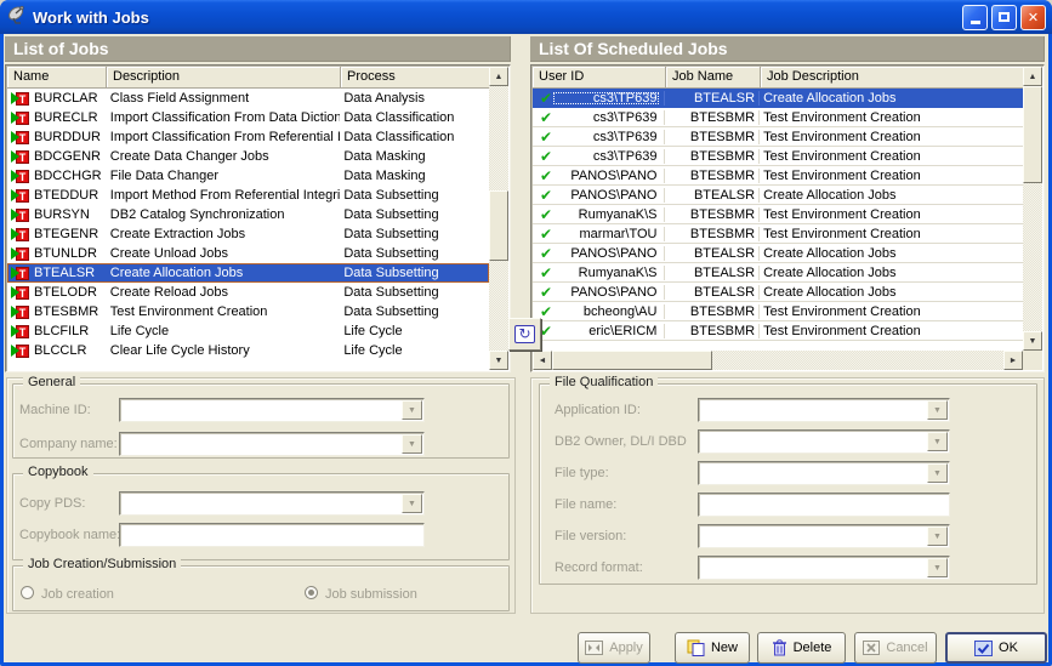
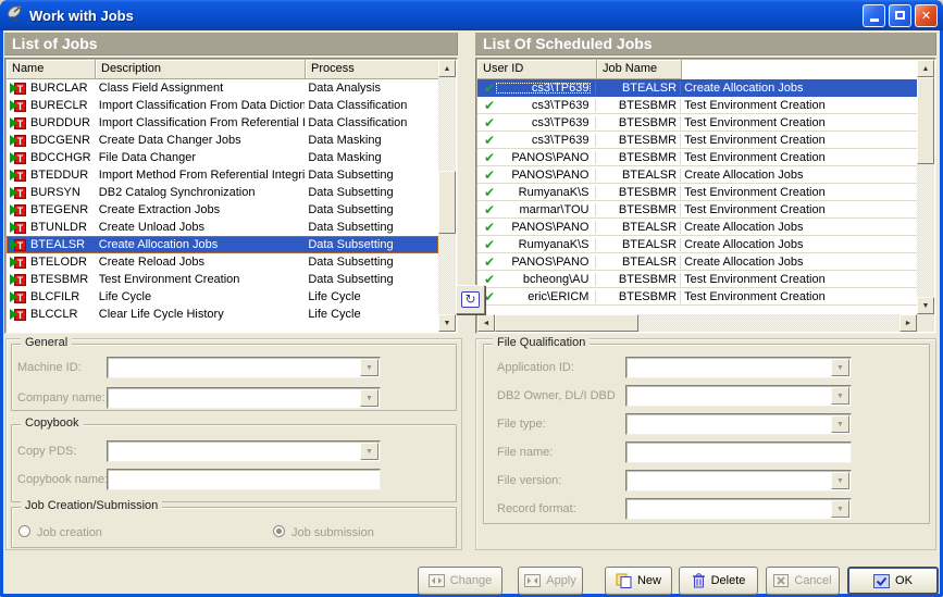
  Work with Jobs
  ✕
  List of Jobs
  Name
  Description
  Process
  T
  BURCLAR
  Class Field Assignment
  Data Analysis
  T
  BURECLR
  Import Classification From Data Diction
  Data Classification
  T
  BURDDUR
  Import Classification From Referential I
  Data Classification
  T
  BDCGENR
  Create Data Changer Jobs
  Data Masking
  T
  BDCCHGR
  File Data Changer
  Data Masking
  T
  BTEDDUR
  Import Method From Referential Integri
  Data Subsetting
  T
  BURSYN
  DB2 Catalog Synchronization
  Data Subsetting
  T
  BTEGENR
  Create Extraction Jobs
  Data Subsetting
  T
  BTUNLDR
  Create Unload Jobs
  Data Subsetting
  T
  BTEALSR
  Create Allocation Jobs
  Data Subsetting
  T
  BTELODR
  Create Reload Jobs
  Data Subsetting
  T
  BTESBMR
  Test Environment Creation
  Data Subsetting
  T
  BLCFILR
  Life Cycle
  Life Cycle
  T
  BLCCLR
  Clear Life Cycle History
  Life Cycle
  ↻
  List Of Scheduled Jobs
  User ID
  Job Name
- Job Description
  ✔
  cs3\TP639
  BTEALSR
  Create Allocation Jobs
  ✔
  cs3\TP639
  BTESBMR
  Test Environment Creation
  ✔
  cs3\TP639
  BTESBMR
  Test Environment Creation
  ✔
  cs3\TP639
  BTESBMR
  Test Environment Creation
  ✔
  PANOS\PANO
  BTESBMR
  Test Environment Creation
  ✔
  PANOS\PANO
  BTEALSR
  Create Allocation Jobs
  ✔
  RumyanaK\S
  BTESBMR
  Test Environment Creation
  ✔
  marmar\TOU
  BTESBMR
  Test Environment Creation
  ✔
  PANOS\PANO
  BTEALSR
  Create Allocation Jobs
  ✔
  RumyanaK\S
  BTEALSR
  Create Allocation Jobs
  ✔
  PANOS\PANO
  BTEALSR
  Create Allocation Jobs
  ✔
  bcheong\AU
  BTESBMR
  Test Environment Creation
  ✔
  eric\ERICM
  BTESBMR
  Test Environment Creation
  General
  Machine ID:
  Company name:
  Copybook
  Copy PDS:
  Copybook name
  Job Creation/Submission
  Job creation
  Job submission
  File Qualification
  Application ID:
  DB2 Owner, DL/I DBD
  File type:
  File name:
  File version:
  Record format:
+ Change
  Apply
  New
  Delete
  Cancel
  OK
